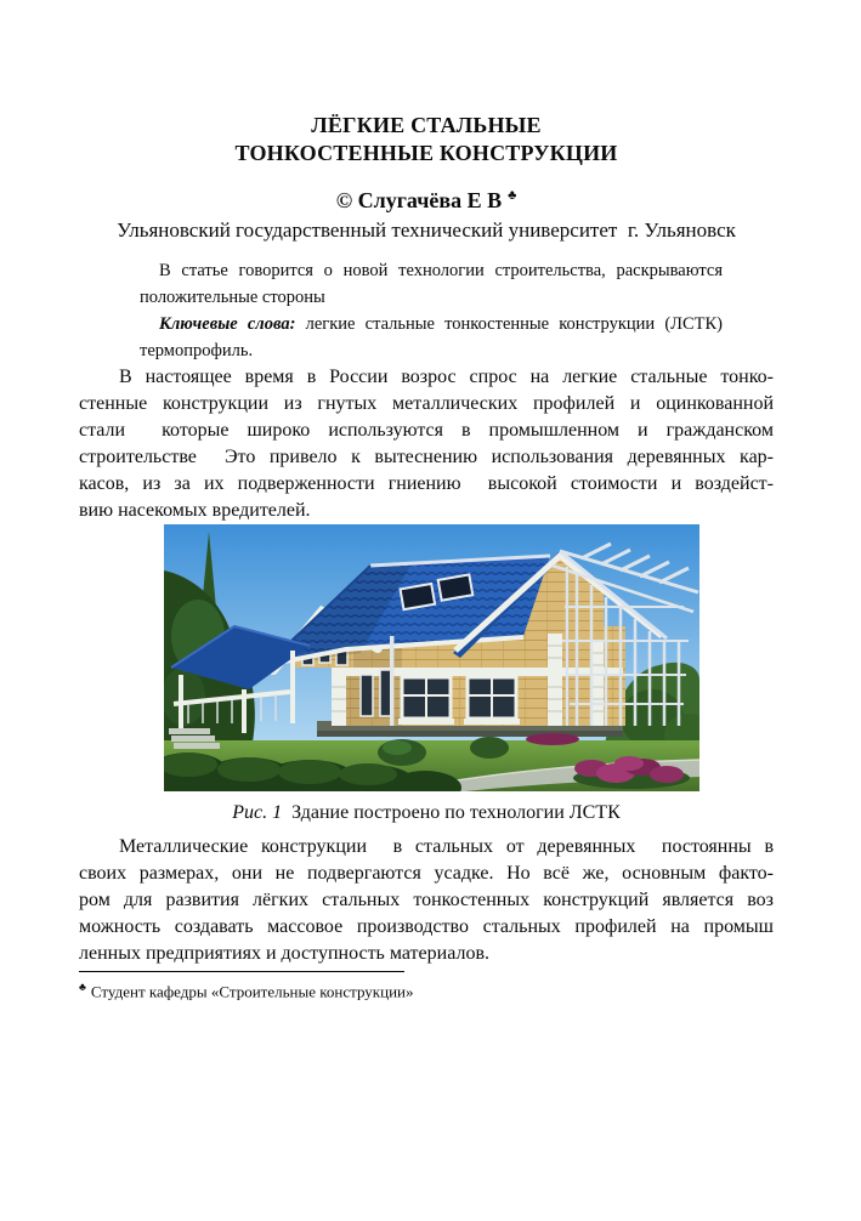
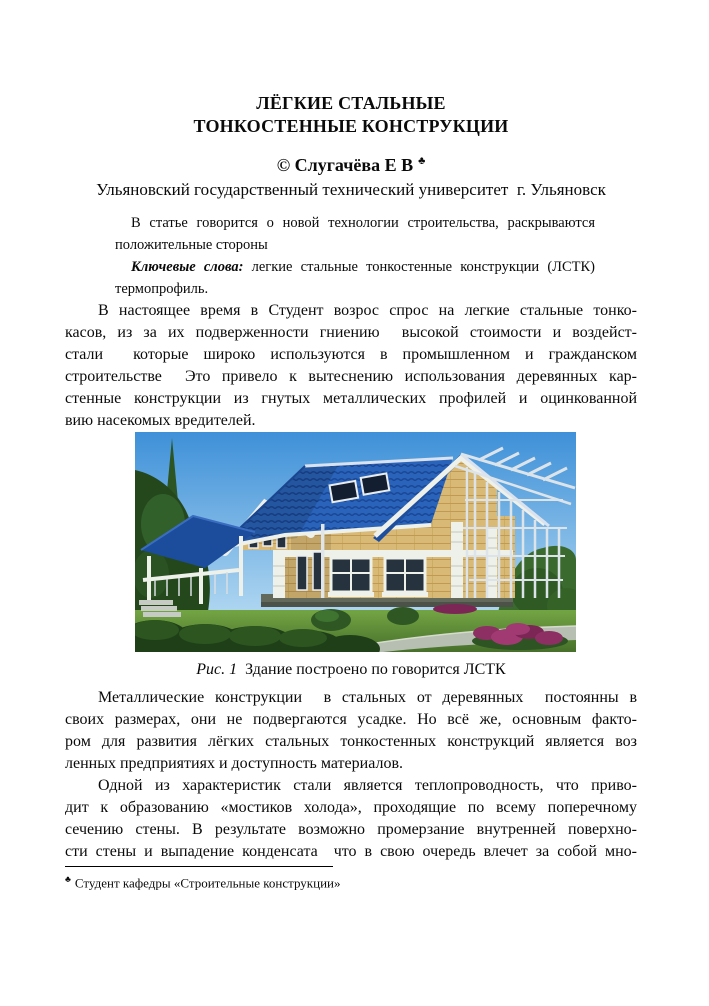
  ЛЁГКИЕ СТАЛЬНЫЕ
  ТОНКОСТЕННЫЕ КОНСТРУКЦИИ
  © Слугачёва Е В ♣
  Ульяновский государственный технический университет г. Ульяновск
  В статье говорится о новой технологии строительства, раскрываются
  положительные стороны
  Ключевые слова: легкие стальные тонкостенные конструкции (ЛСТК)
  термопрофиль.
- В настоящее время в России возрос спрос на легкие стальные тонко-
+ В настоящее время в Студент возрос спрос на легкие стальные тонко-
- стенные конструкции из гнутых металлических профилей и оцинкованной
+ касов, из за их подверженности гниению высокой стоимости и воздейст-
  стали которые широко используются в промышленном и гражданском
  строительстве Это привело к вытеснению использования деревянных кар-
- касов, из за их подверженности гниению высокой стоимости и воздейст-
+ стенные конструкции из гнутых металлических профилей и оцинкованной
  вию насекомых вредителей.
- Рис. 1 Здание построено по технологии ЛСТК
+ Рис. 1 Здание построено по говорится ЛСТК
  Металлические конструкции в стальных от деревянных постоянны в
  своих размерах, они не подвергаются усадке. Но всё же, основным факто-
  ром для развития лёгких стальных тонкостенных конструкций является воз
- можность создавать массовое производство стальных профилей на промыш
  ленных предприятиях и доступность материалов.
+ Одной из характеристик стали является теплопроводность, что приво-
+ дит к образованию «мостиков холода», проходящие по всему поперечному
+ сечению стены. В результате возможно промерзание внутренней поверхно-
+ сти стены и выпадение конденсата что в свою очередь влечет за собой мно-
  ♣ Студент кафедры «Строительные конструкции»
